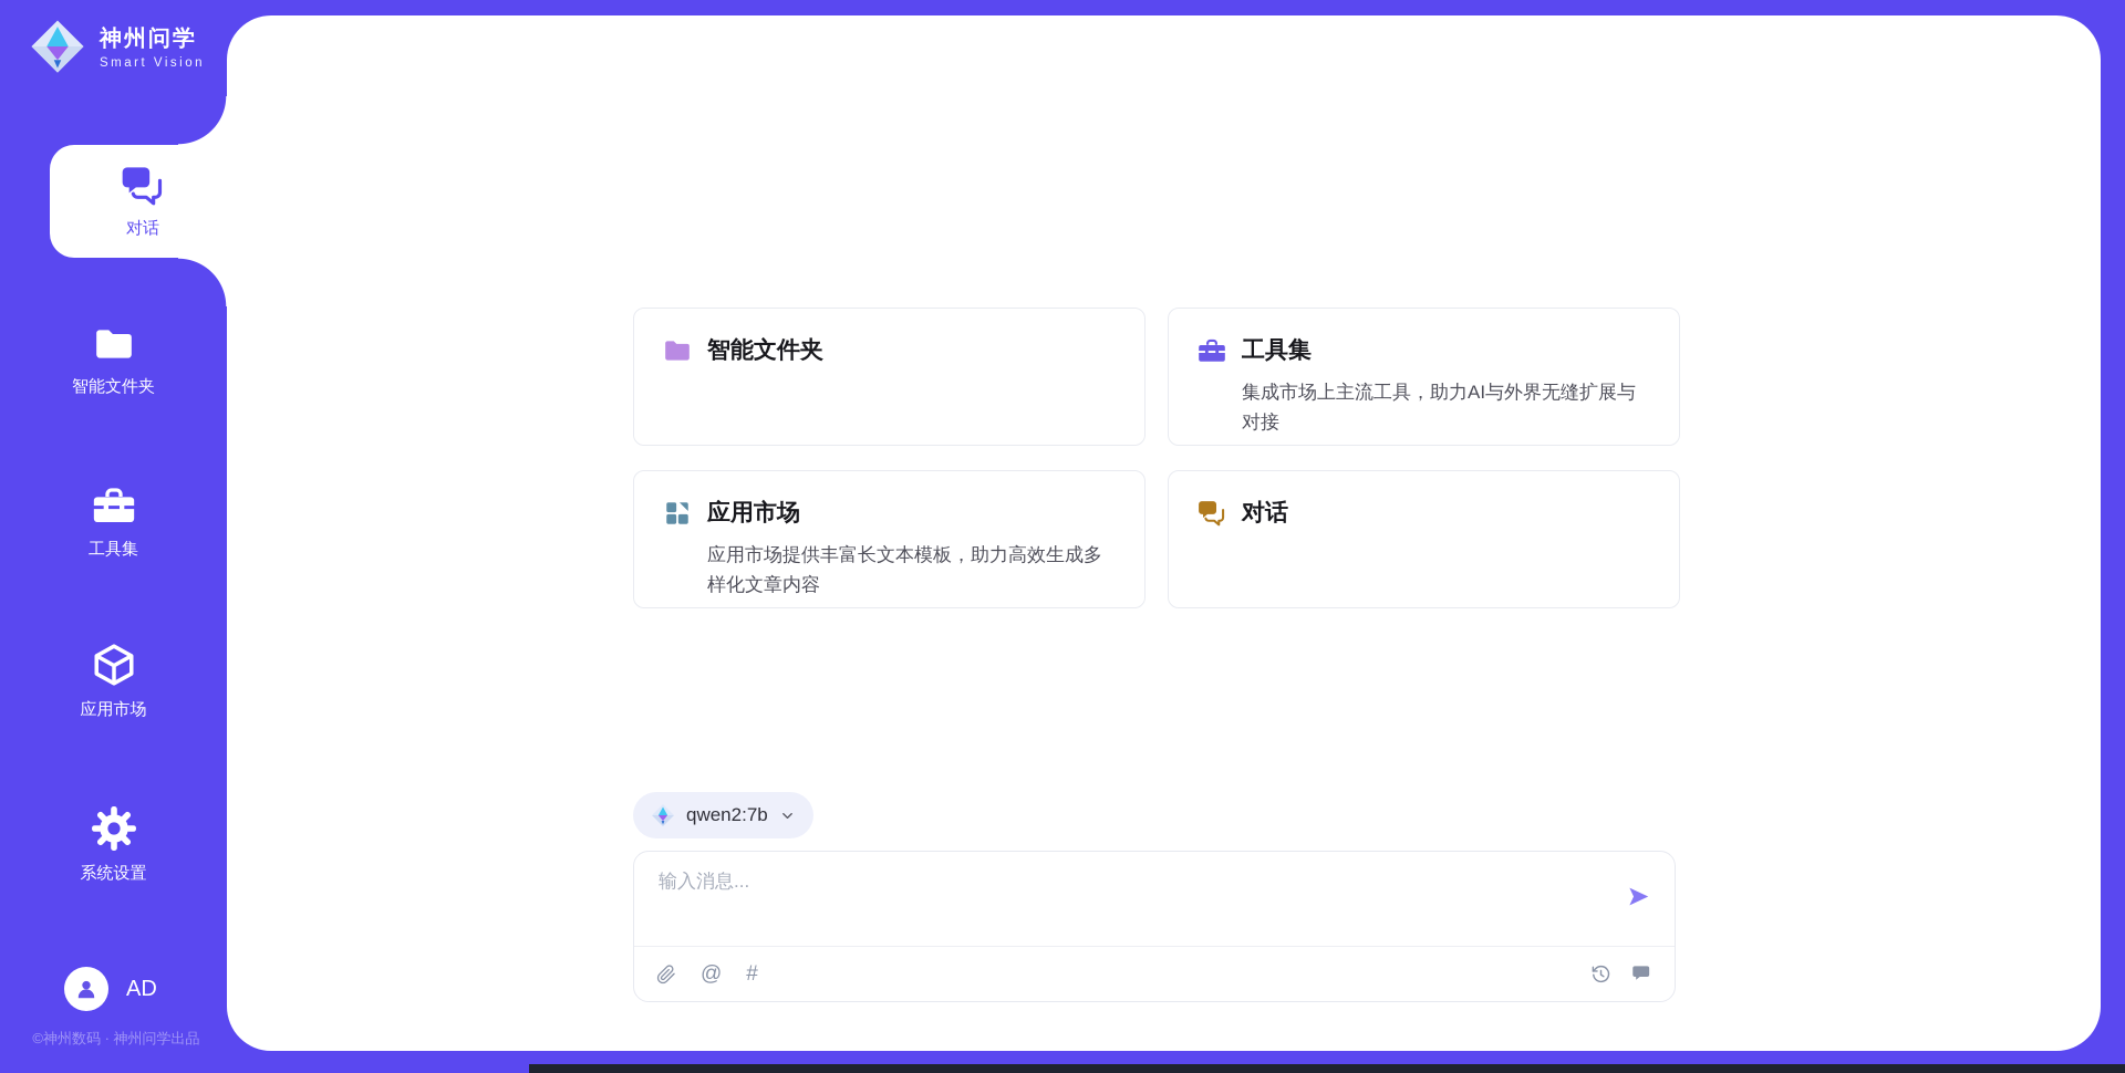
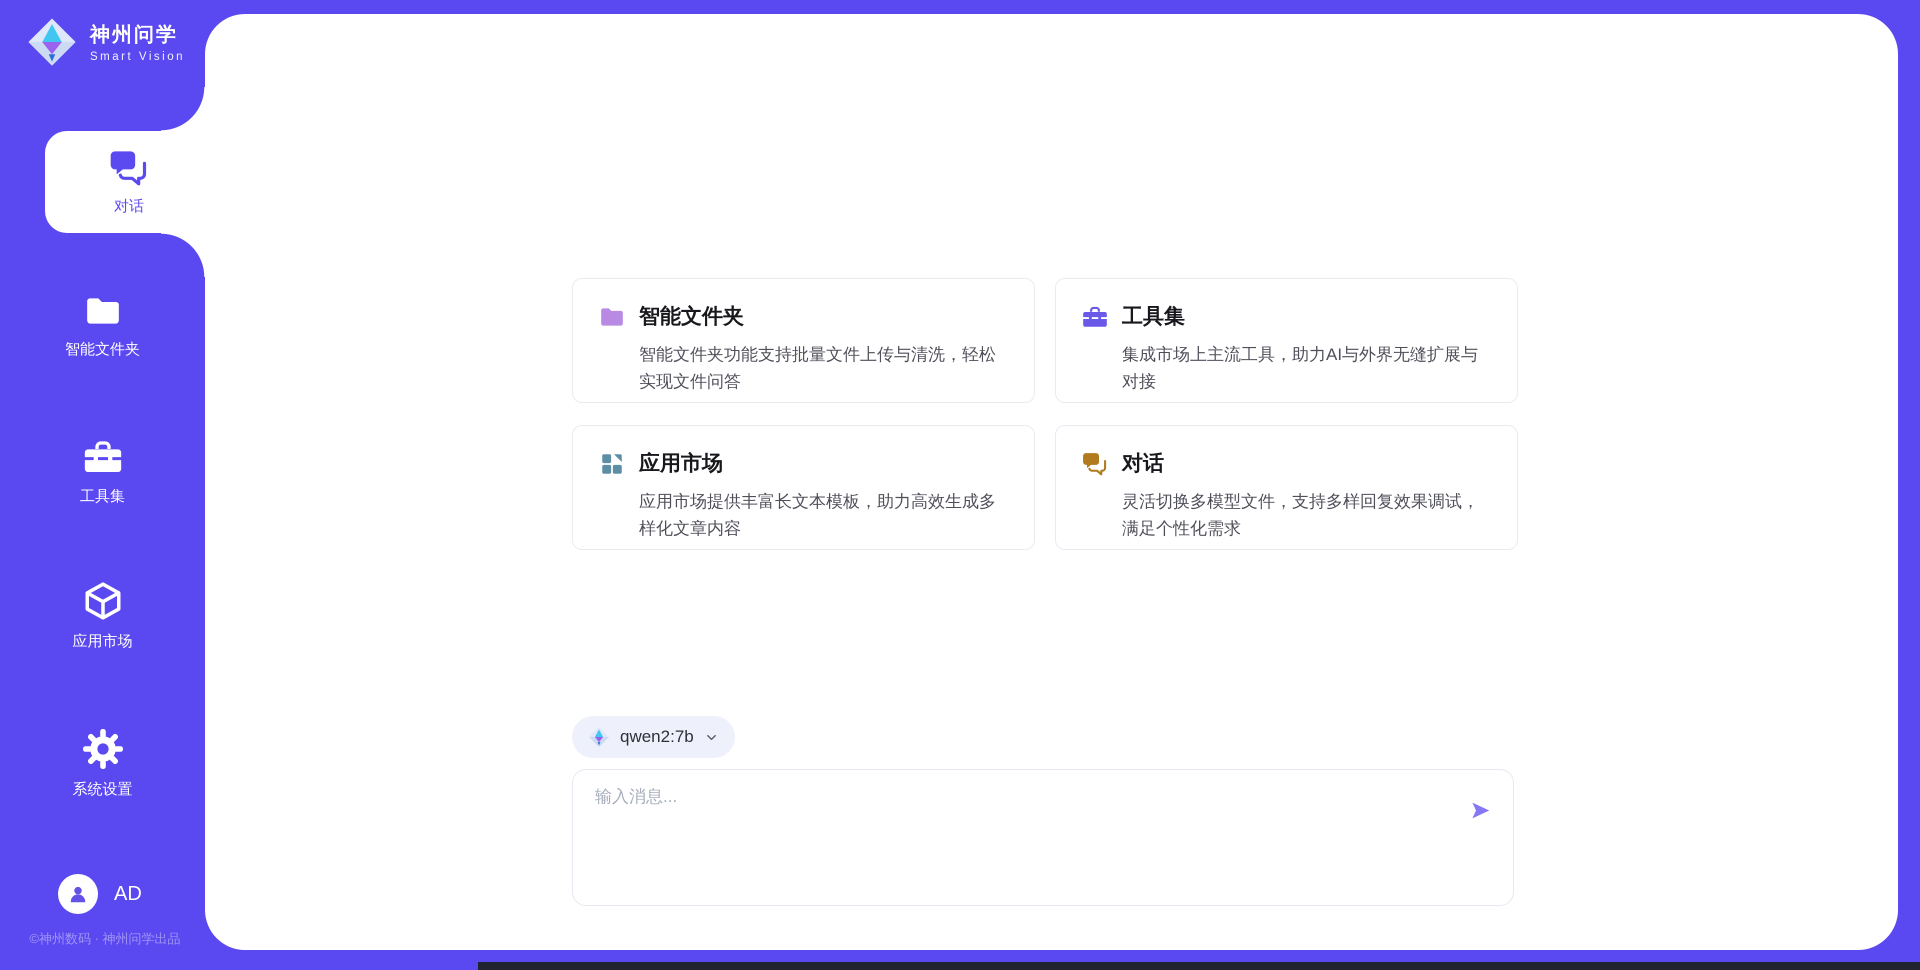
  神州问学
  Smart Vision
  对话
  智能文件夹
  工具集
  应用市场
  系统设置
  AD
  ©神州数码 · 神州问学出品
  智能文件夹
+ 智能文件夹功能支持批量文件上传与清洗，轻松实现文件问答
  工具集
  集成市场上主流工具，助力AI与外界无缝扩展与对接
  应用市场
  应用市场提供丰富长文本模板，助力高效生成多样化文章内容
  对话
+ 灵活切换多模型文件，支持多样回复效果调试，满足个性化需求
  qwen2:7b
  输入消息...
- @
- #
